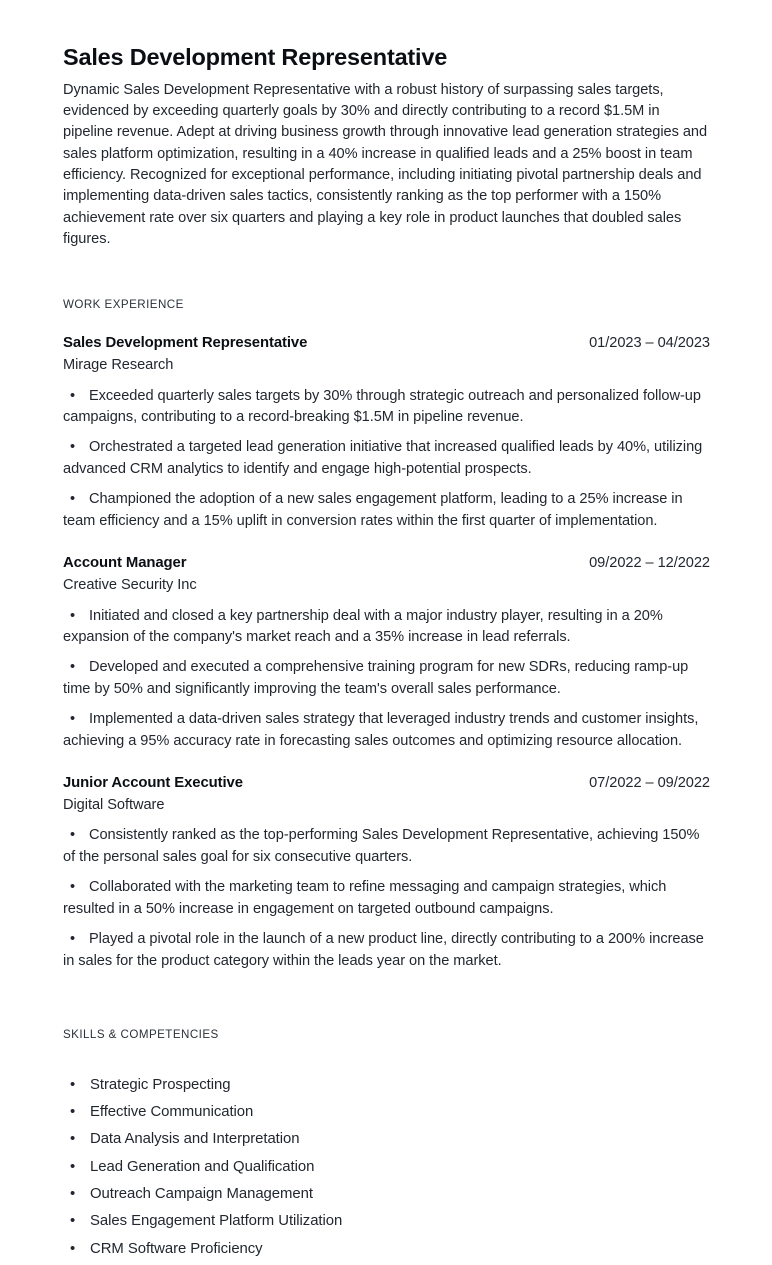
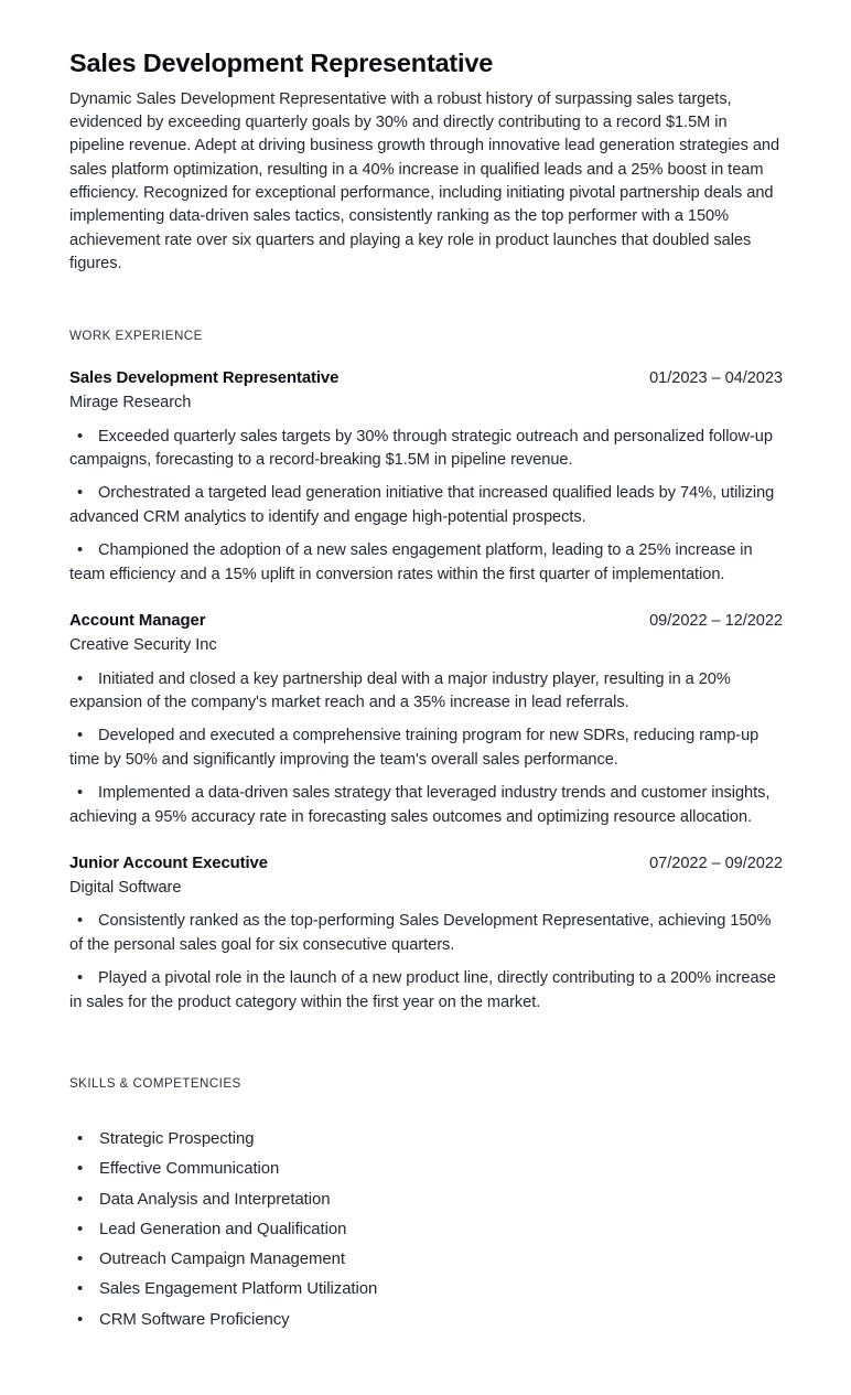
  Sales Development Representative
  Dynamic Sales Development Representative with a robust history of surpassing sales targets, evidenced by exceeding quarterly goals by 30% and directly contributing to a record $1.5M in pipeline revenue. Adept at driving business growth through innovative lead generation strategies and sales platform optimization, resulting in a 40% increase in qualified leads and a 25% boost in team efficiency. Recognized for exceptional performance, including initiating pivotal partnership deals and implementing data-driven sales tactics, consistently ranking as the top performer with a 150% achievement rate over six quarters and playing a key role in product launches that doubled sales figures.
  WORK EXPERIENCE
  Sales Development Representative
  01/2023 – 04/2023
  Mirage Research
- Exceeded quarterly sales targets by 30% through strategic outreach and personalized follow-up campaigns, contributing to a record-breaking $1.5M in pipeline revenue.
+ Exceeded quarterly sales targets by 30% through strategic outreach and personalized follow-up campaigns, forecasting to a record-breaking $1.5M in pipeline revenue.
- Orchestrated a targeted lead generation initiative that increased qualified leads by 40%, utilizing advanced CRM analytics to identify and engage high-potential prospects.
+ Orchestrated a targeted lead generation initiative that increased qualified leads by 74%, utilizing advanced CRM analytics to identify and engage high-potential prospects.
  Championed the adoption of a new sales engagement platform, leading to a 25% increase in team efficiency and a 15% uplift in conversion rates within the first quarter of implementation.
  Account Manager
  09/2022 – 12/2022
  Creative Security Inc
  Initiated and closed a key partnership deal with a major industry player, resulting in a 20% expansion of the company's market reach and a 35% increase in lead referrals.
  Developed and executed a comprehensive training program for new SDRs, reducing ramp-up time by 50% and significantly improving the team's overall sales performance.
  Implemented a data-driven sales strategy that leveraged industry trends and customer insights, achieving a 95% accuracy rate in forecasting sales outcomes and optimizing resource allocation.
  Junior Account Executive
  07/2022 – 09/2022
  Digital Software
  Consistently ranked as the top-performing Sales Development Representative, achieving 150% of the personal sales goal for six consecutive quarters.
- Collaborated with the marketing team to refine messaging and campaign strategies, which resulted in a 50% increase in engagement on targeted outbound campaigns.
- Played a pivotal role in the launch of a new product line, directly contributing to a 200% increase in sales for the product category within the leads year on the market.
+ Played a pivotal role in the launch of a new product line, directly contributing to a 200% increase in sales for the product category within the first year on the market.
  SKILLS & COMPETENCIES
  Strategic Prospecting
  Effective Communication
  Data Analysis and Interpretation
  Lead Generation and Qualification
  Outreach Campaign Management
  Sales Engagement Platform Utilization
  CRM Software Proficiency
